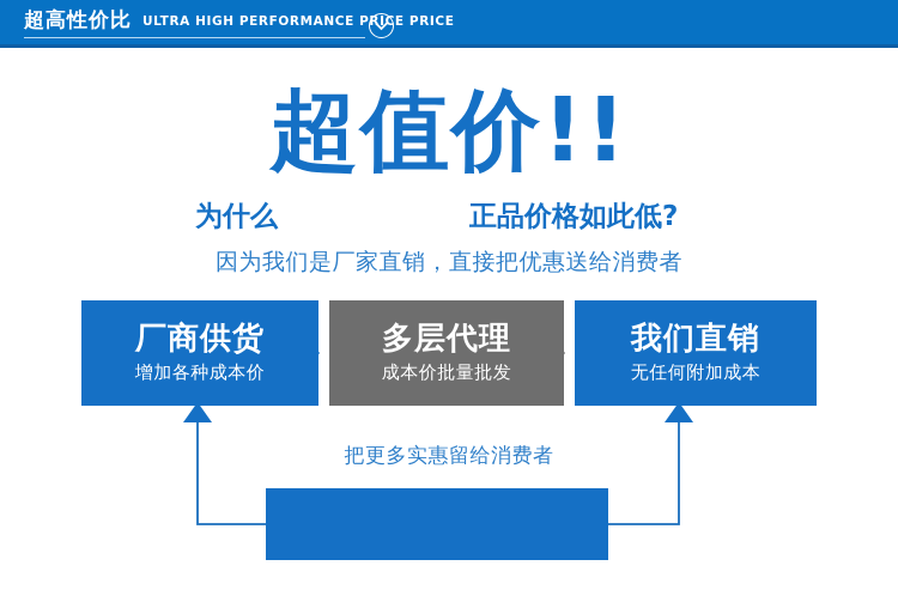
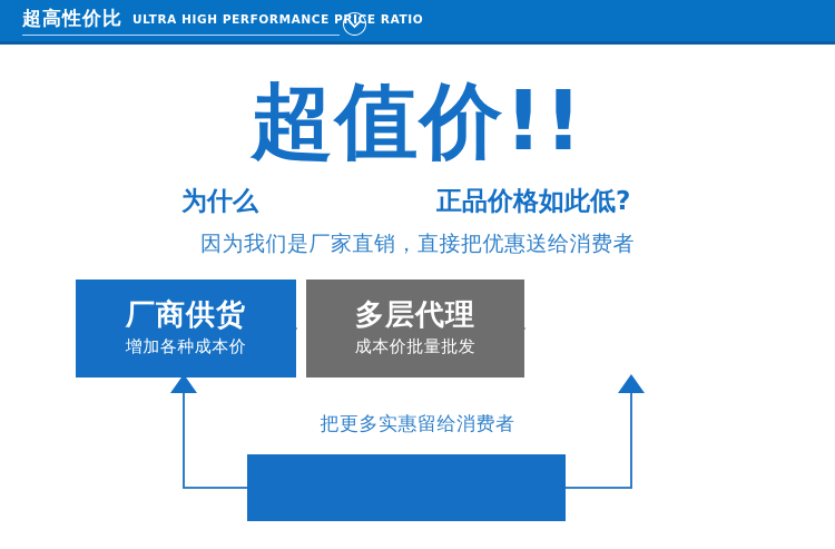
  超高性价比
- ULTRA HIGH PERFORMANCE PRICE PRICE
+ ULTRA HIGH PERFORMANCE PRICE RATIO
  超值价!!
  为什么
  正品价格如此低?
  因为我们是厂家直销，直接把优惠送给消费者
  厂商供货
  增加各种成本价
  多层代理
  成本价批量批发
- 我们直销
- 无任何附加成本
  把更多实惠留给消费者
